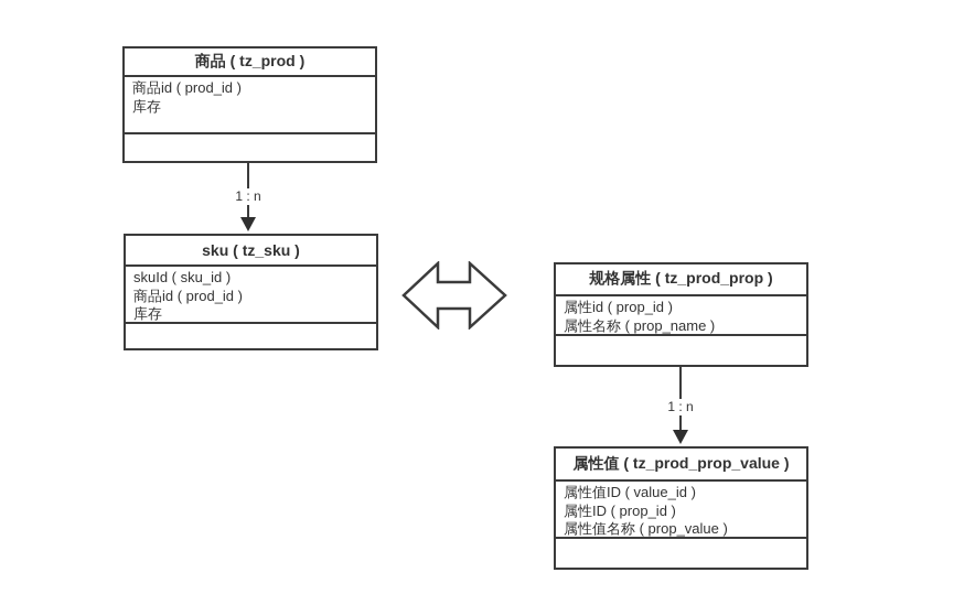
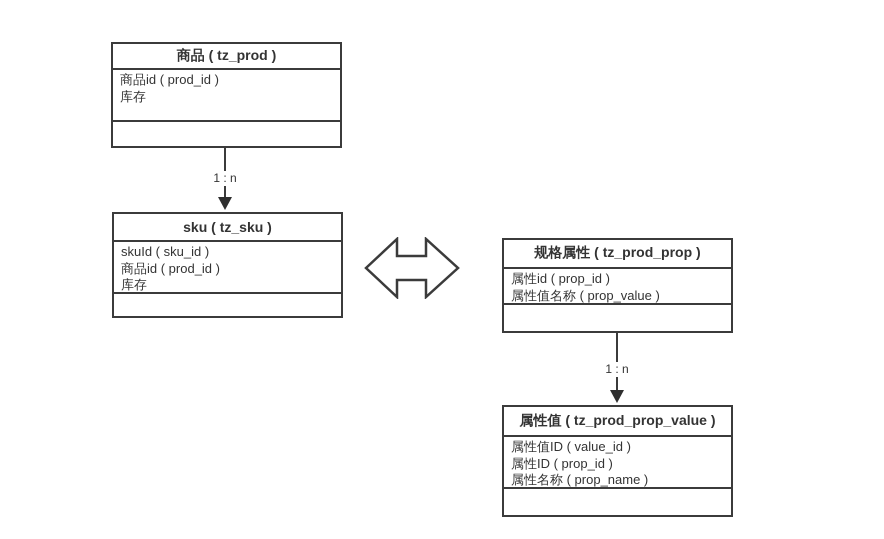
  商品 ( tz_prod )
  商品id ( prod_id )
  库存
  1 : n
  sku ( tz_sku )
  skuId ( sku_id )
  商品id ( prod_id )
  库存
  规格属性 ( tz_prod_prop )
  属性id ( prop_id )
- 属性名称 ( prop_name )
+ 属性值名称 ( prop_value )
  1 : n
  属性值 ( tz_prod_prop_value )
  属性值ID ( value_id )
  属性ID ( prop_id )
- 属性值名称 ( prop_value )
+ 属性名称 ( prop_name )
